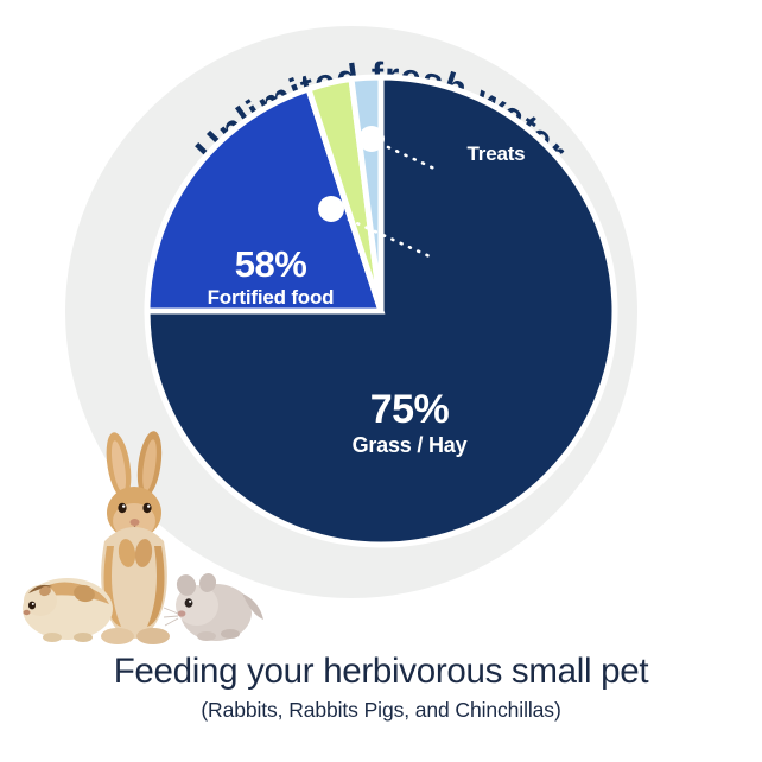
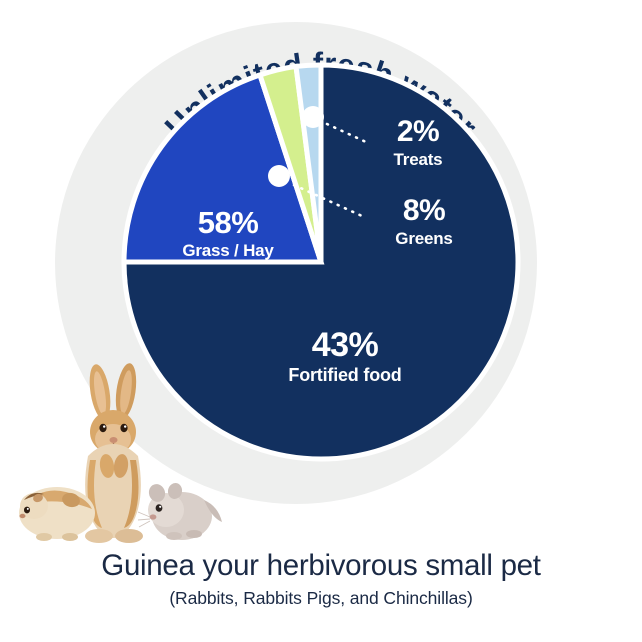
- 75%
+ 43%
- Grass / Hay
+ Fortified food
  58%
- Fortified food
+ Grass / Hay
+ 2%
  Treats
+ 8%
+ Greens
- Feeding your herbivorous small pet
+ Guinea your herbivorous small pet
  (Rabbits, Rabbits Pigs, and Chinchillas)
